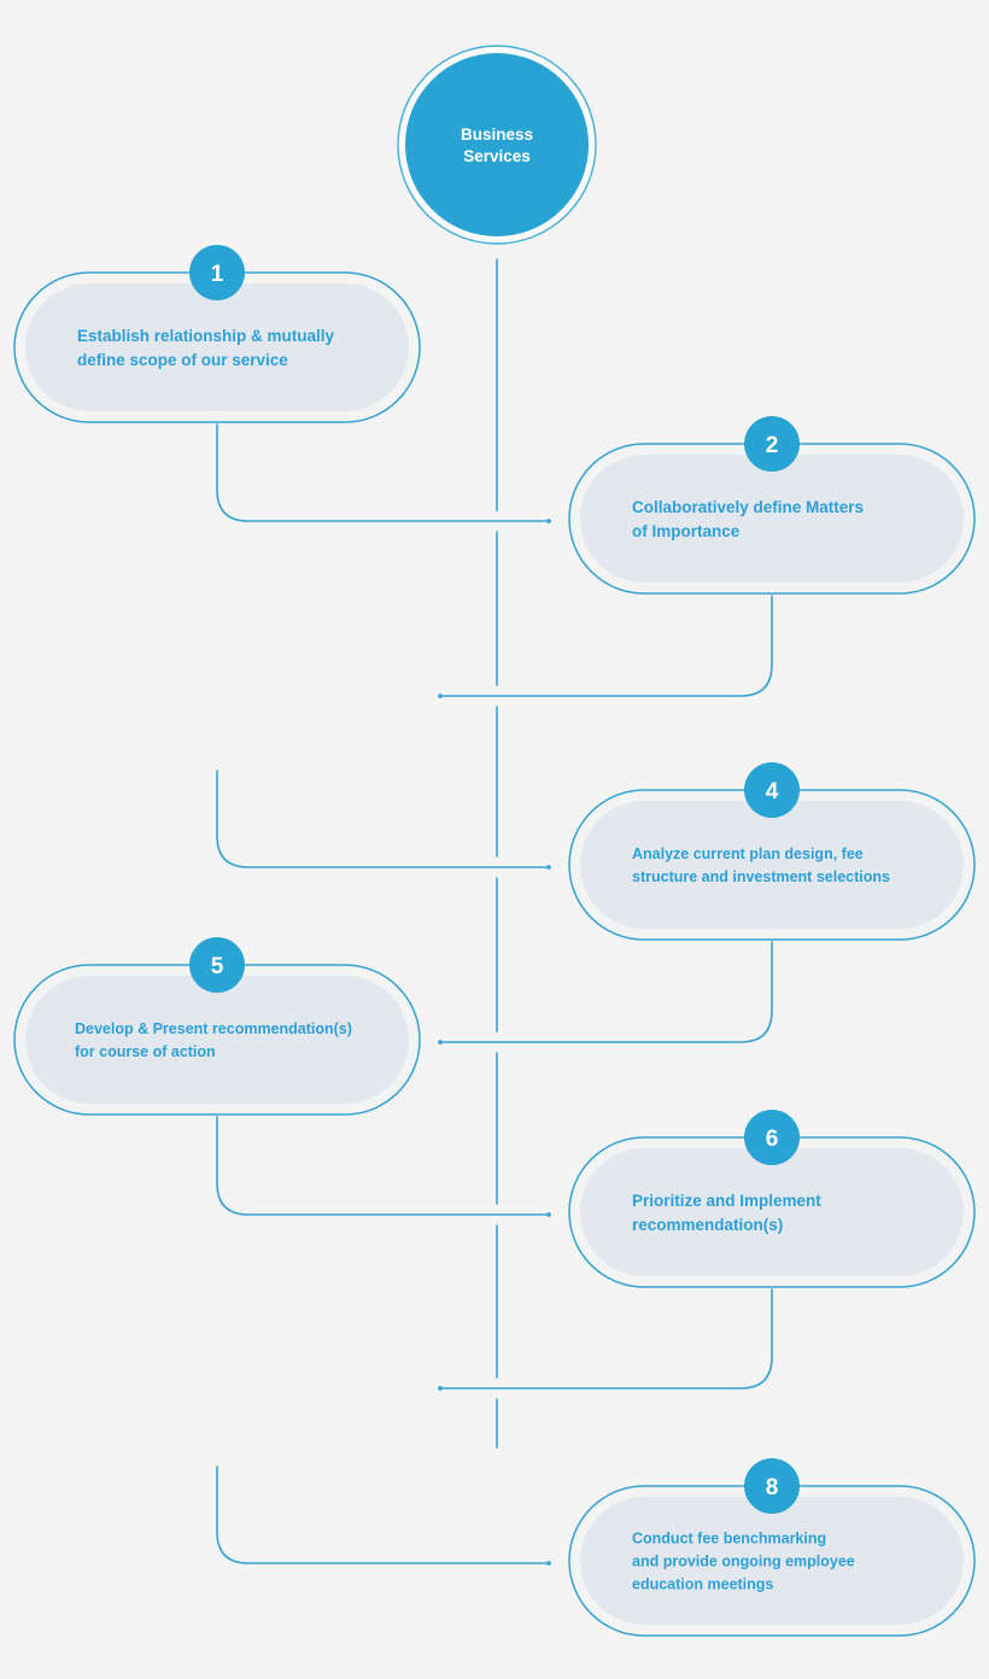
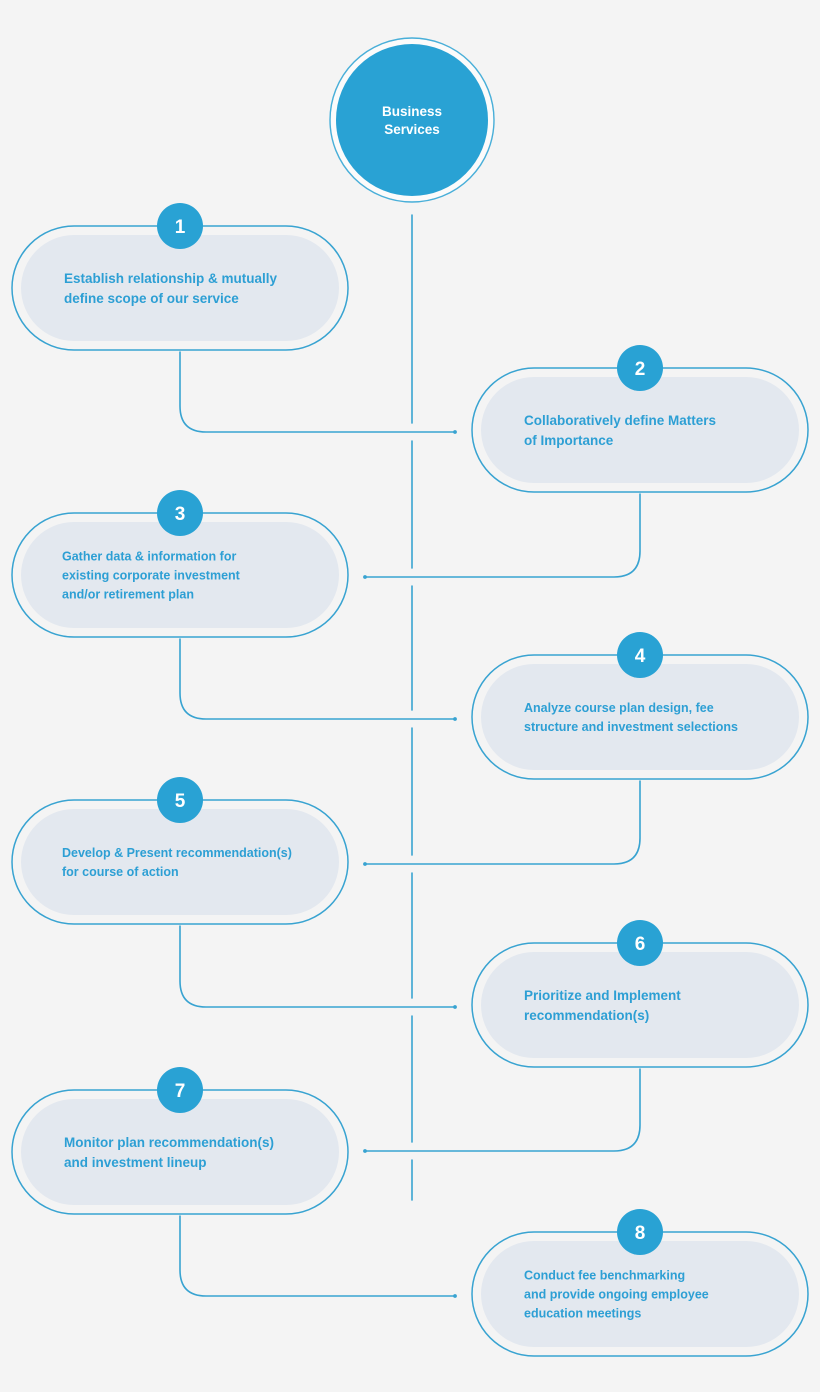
  Business
  Services
  Establish relationship & mutually
  define scope of our service
  1
  Collaboratively define Matters
  of Importance
  2
+ Gather data & information for
+ existing corporate investment
+ and/or retirement plan
+ 3
- Analyze current plan design, fee
+ Analyze course plan design, fee
  structure and investment selections
  4
  Develop & Present recommendation(s)
  for course of action
  5
  Prioritize and Implement
  recommendation(s)
  6
+ Monitor plan recommendation(s)
+ and investment lineup
+ 7
  Conduct fee benchmarking
  and provide ongoing employee
  education meetings
  8
